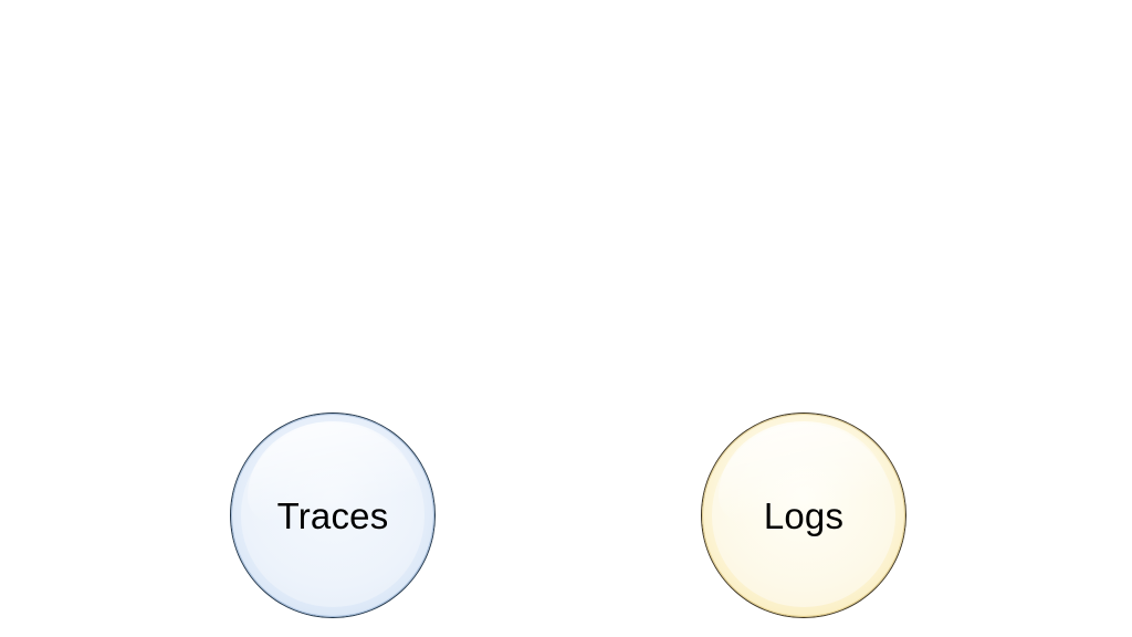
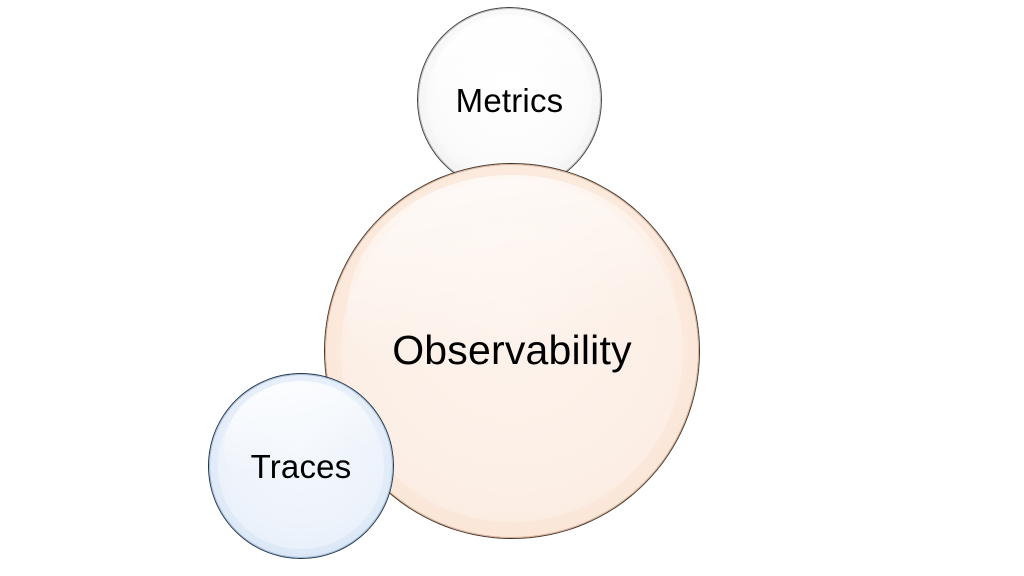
+ Metrics
+ Observability
  Traces
- Logs
